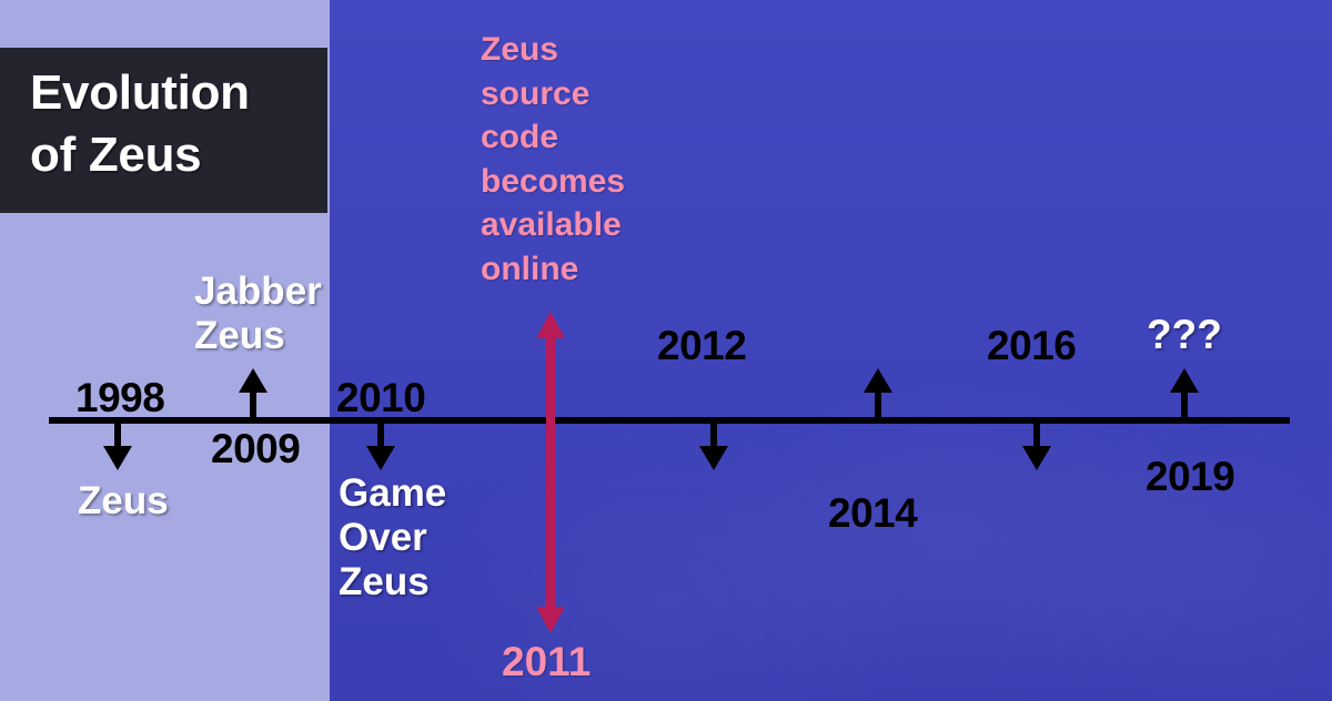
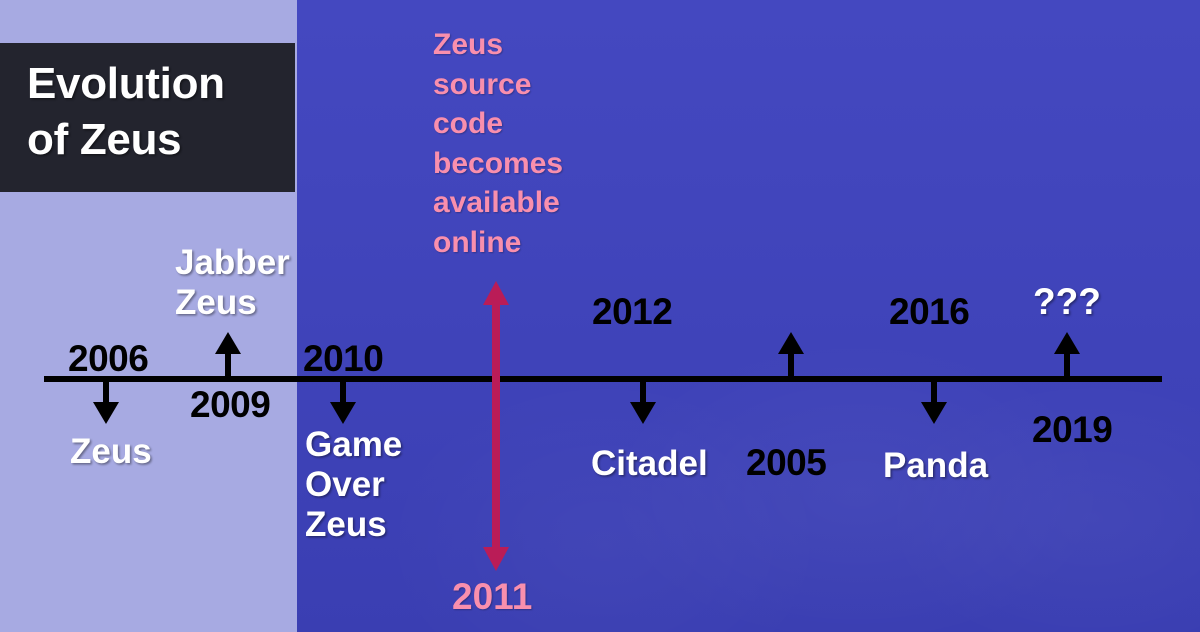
  Evolution
  of Zeus
- 1998
+ 2006
  Zeus
  Jabber
  Zeus
  2009
  2010
  Game
  Over
  Zeus
  Zeus
  source
  code
  becomes
  available
  online
  2011
  2012
+ Citadel
- 2014
+ 2005
  2016
+ Panda
  ???
  2019
